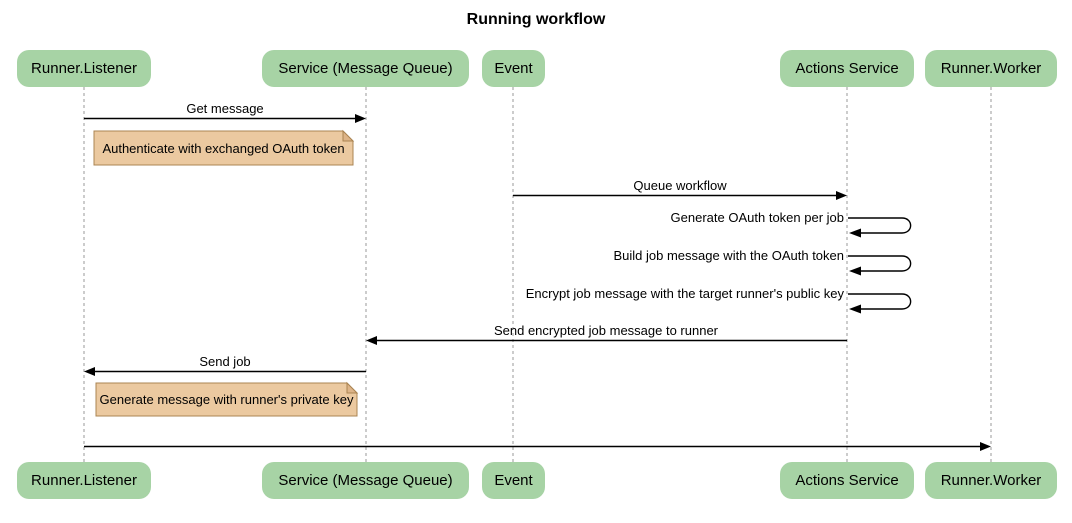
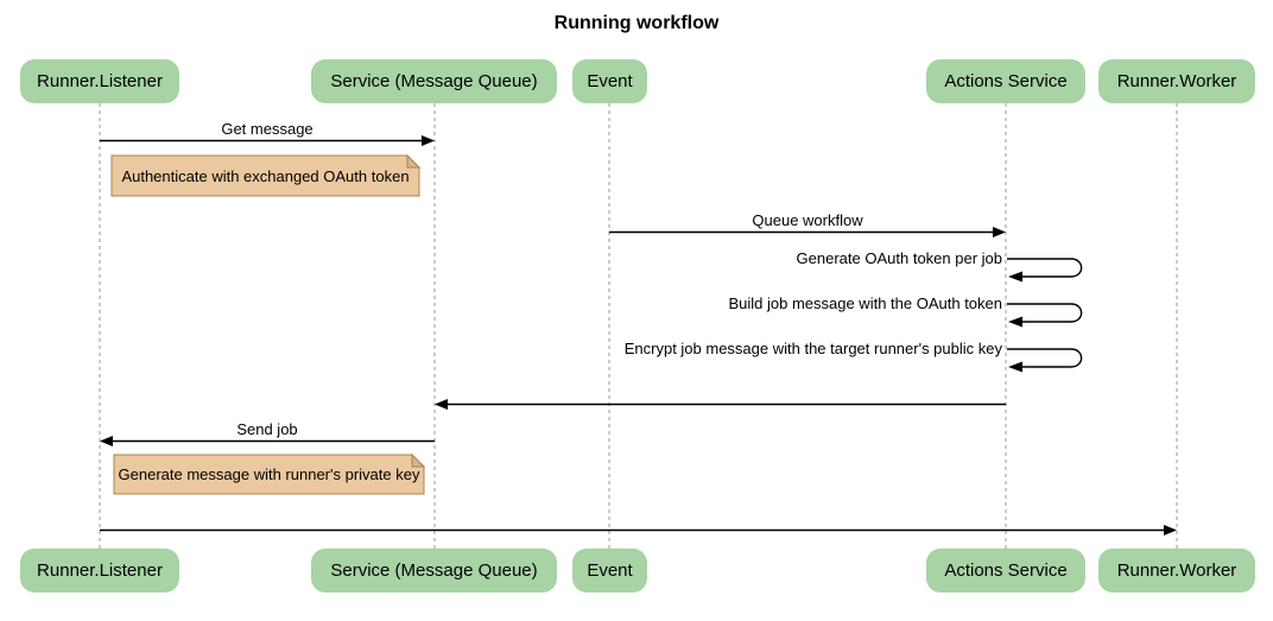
  Running workflow
  Runner.Listener
  Service (Message Queue)
  Event
  Actions Service
  Runner.Worker
  Runner.Listener
  Service (Message Queue)
  Event
  Actions Service
  Runner.Worker
  Get message
  Queue workflow
  Generate OAuth token per job
  Build job message with the OAuth token
  Encrypt job message with the target runner's public key
- Send encrypted job message to runner
  Send job
  Authenticate with exchanged OAuth token
  Generate message with runner's private key
